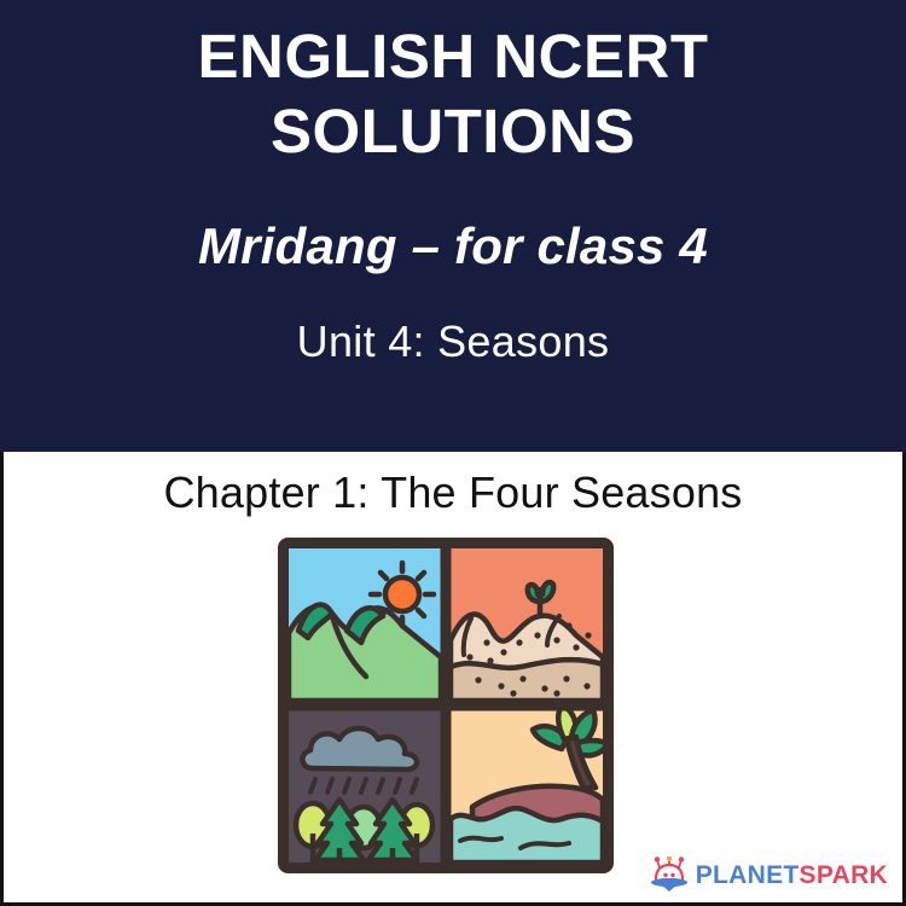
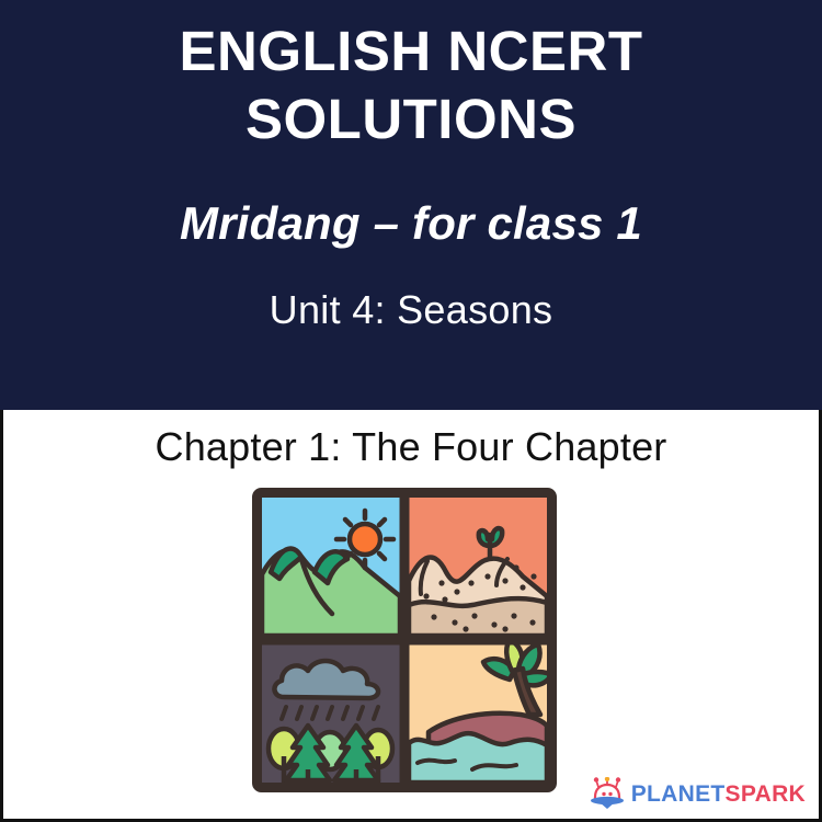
  ENGLISH NCERT
  SOLUTIONS
- Mridang – for class 4
+ Mridang – for class 1
  Unit 4: Seasons
- Chapter 1: The Four Seasons
+ Chapter 1: The Four Chapter
  PLANETSPARK
